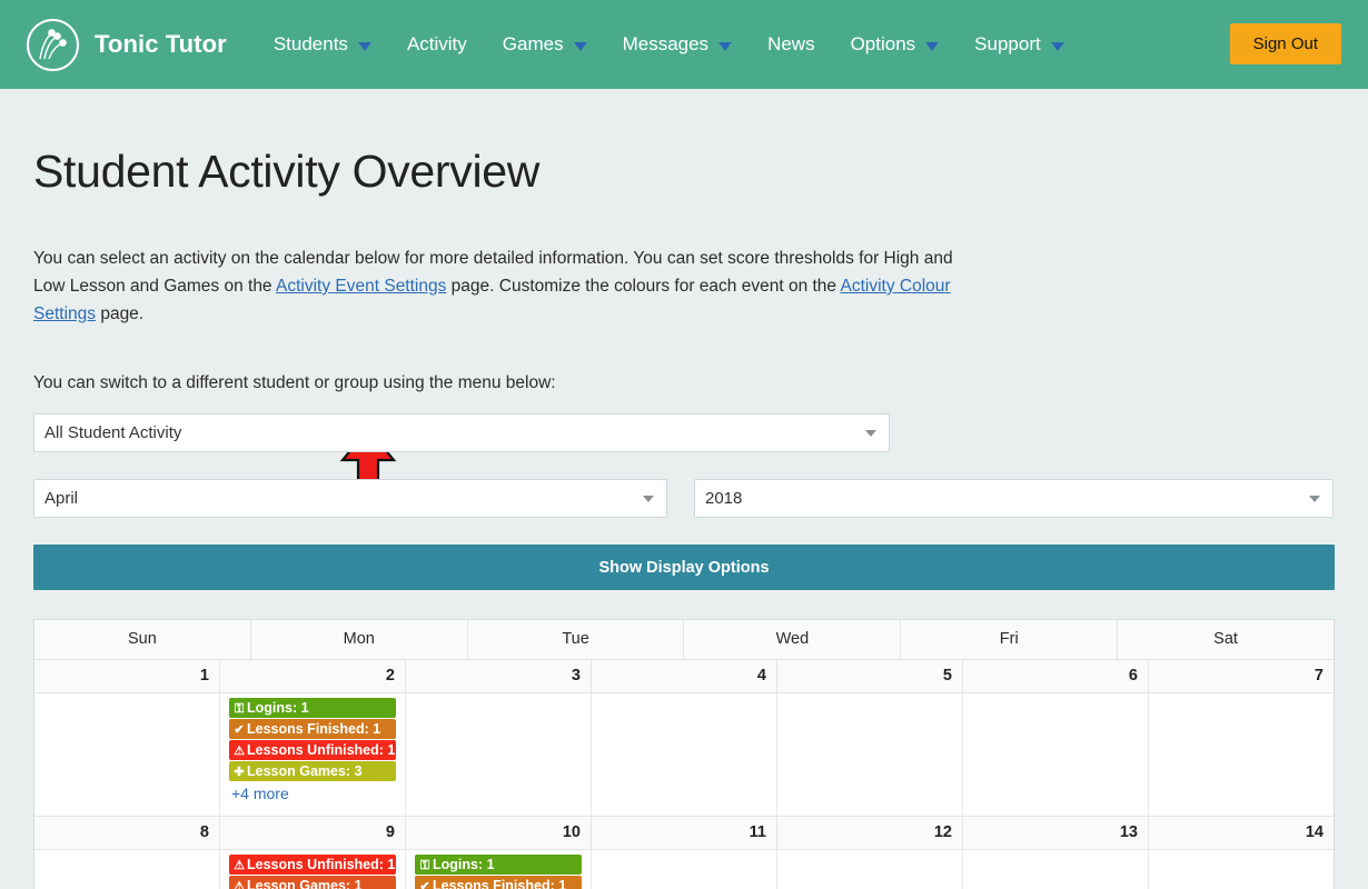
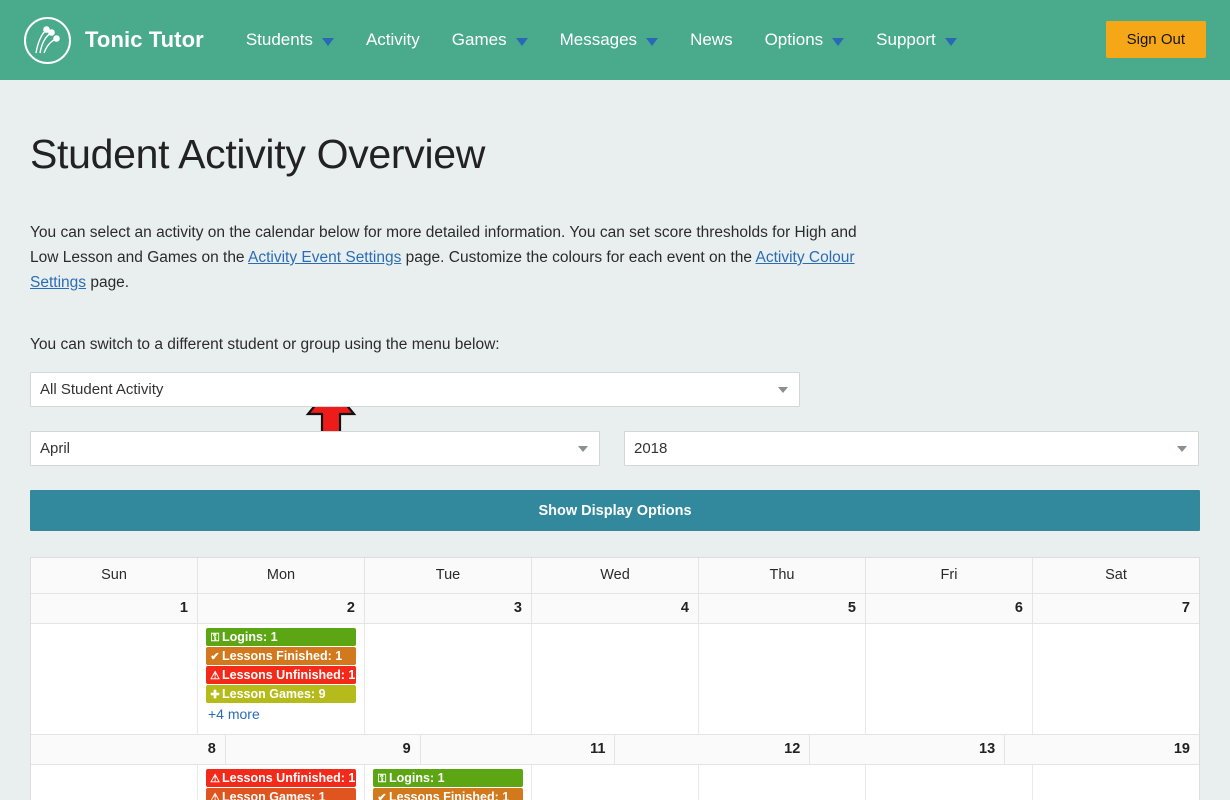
  Tonic Tutor
  Students
  Activity
  Games
  Messages
  News
  Options
  Support
  Sign Out
  Student Activity Overview
  You can select an activity on the calendar below for more detailed information. You can set score thresholds for High and Low Lesson and Games on the Activity Event Settings page. Customize the colours for each event on the Activity Colour Settings page.
  You can switch to a different student or group using the menu below:
  All Student Activity
  April
  2018
  Show Display Options
  Sun
  Mon
  Tue
  Wed
+ Thu
  Fri
  Sat
  1
  2
  3
  4
  5
  6
  7
  ⚿ Logins: 1
  ✔ Lessons Finished: 1
  ⚠ Lessons Unfinished: 1
- ✚ Lesson Games: 3
+ ✚ Lesson Games: 9
  +4 more
  8
  9
- 10
  11
  12
  13
- 14
+ 19
  ⚠ Lessons Unfinished: 1
  ⚠ Lesson Games: 1
  ⚿ Logins: 1
  ✔ Lessons Finished: 1
